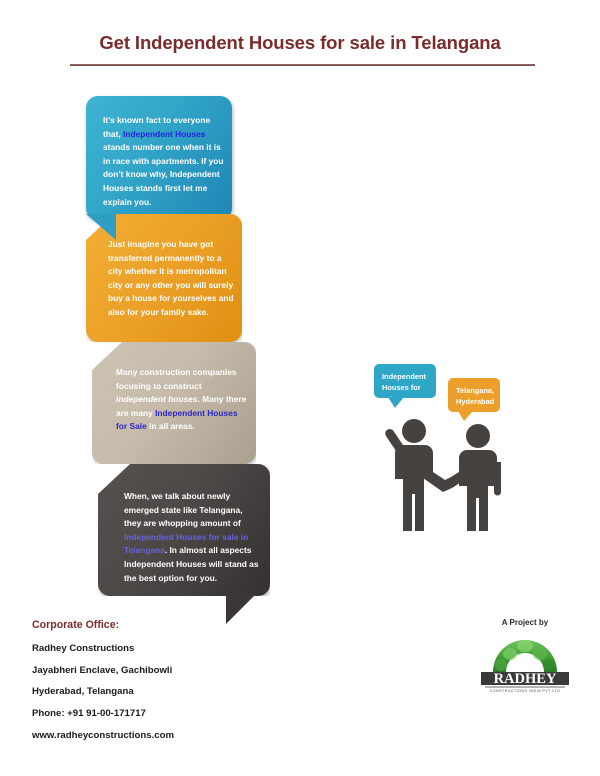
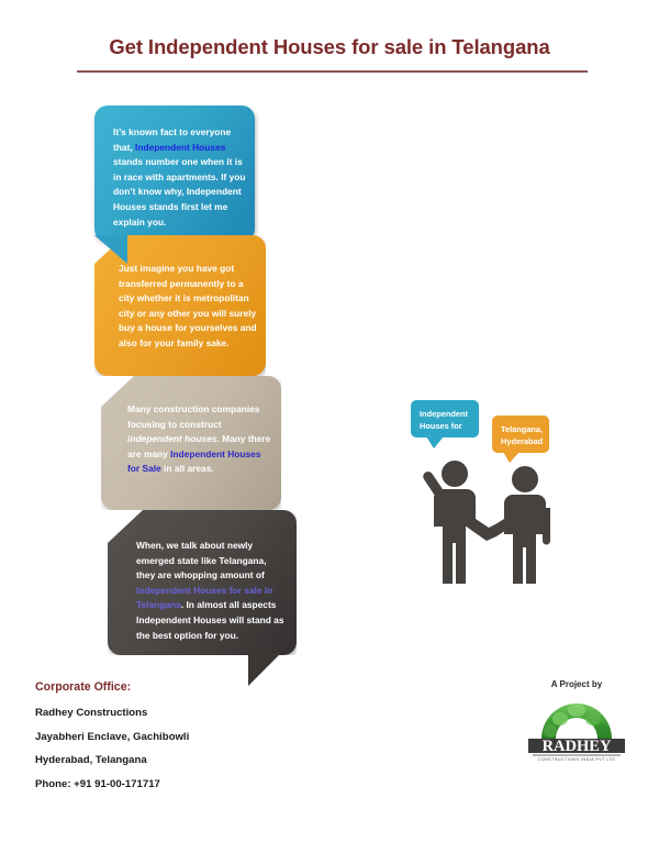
  Get Independent Houses for sale in Telangana
  It’s known fact to everyone that, Independent Houses stands number one when it is in race with apartments. If you don’t know why, Independent Houses stands first let me explain you.
  Just imagine you have got transferred permanently to a city whether it is metropolitan city or any other you will surely buy a house for yourselves and also for your family sake.
  Many construction companies focusing to construct independent houses. Many there are many Independent Houses for Sale in all areas.
  When, we talk about newly emerged state like Telangana, they are whopping amount of Independent Houses for sale in Telangana. In almost all aspects Independent Houses will stand as the best option for you.
  Independent Houses for sale
  Telangana, Hyderabad
  Corporate Office:
  Radhey Constructions
  Jayabheri Enclave, Gachibowli
  Hyderabad, Telangana
  Phone: +91 91-00-171717
- www.radheyconstructions.com
  A Project by
  RADHEY
